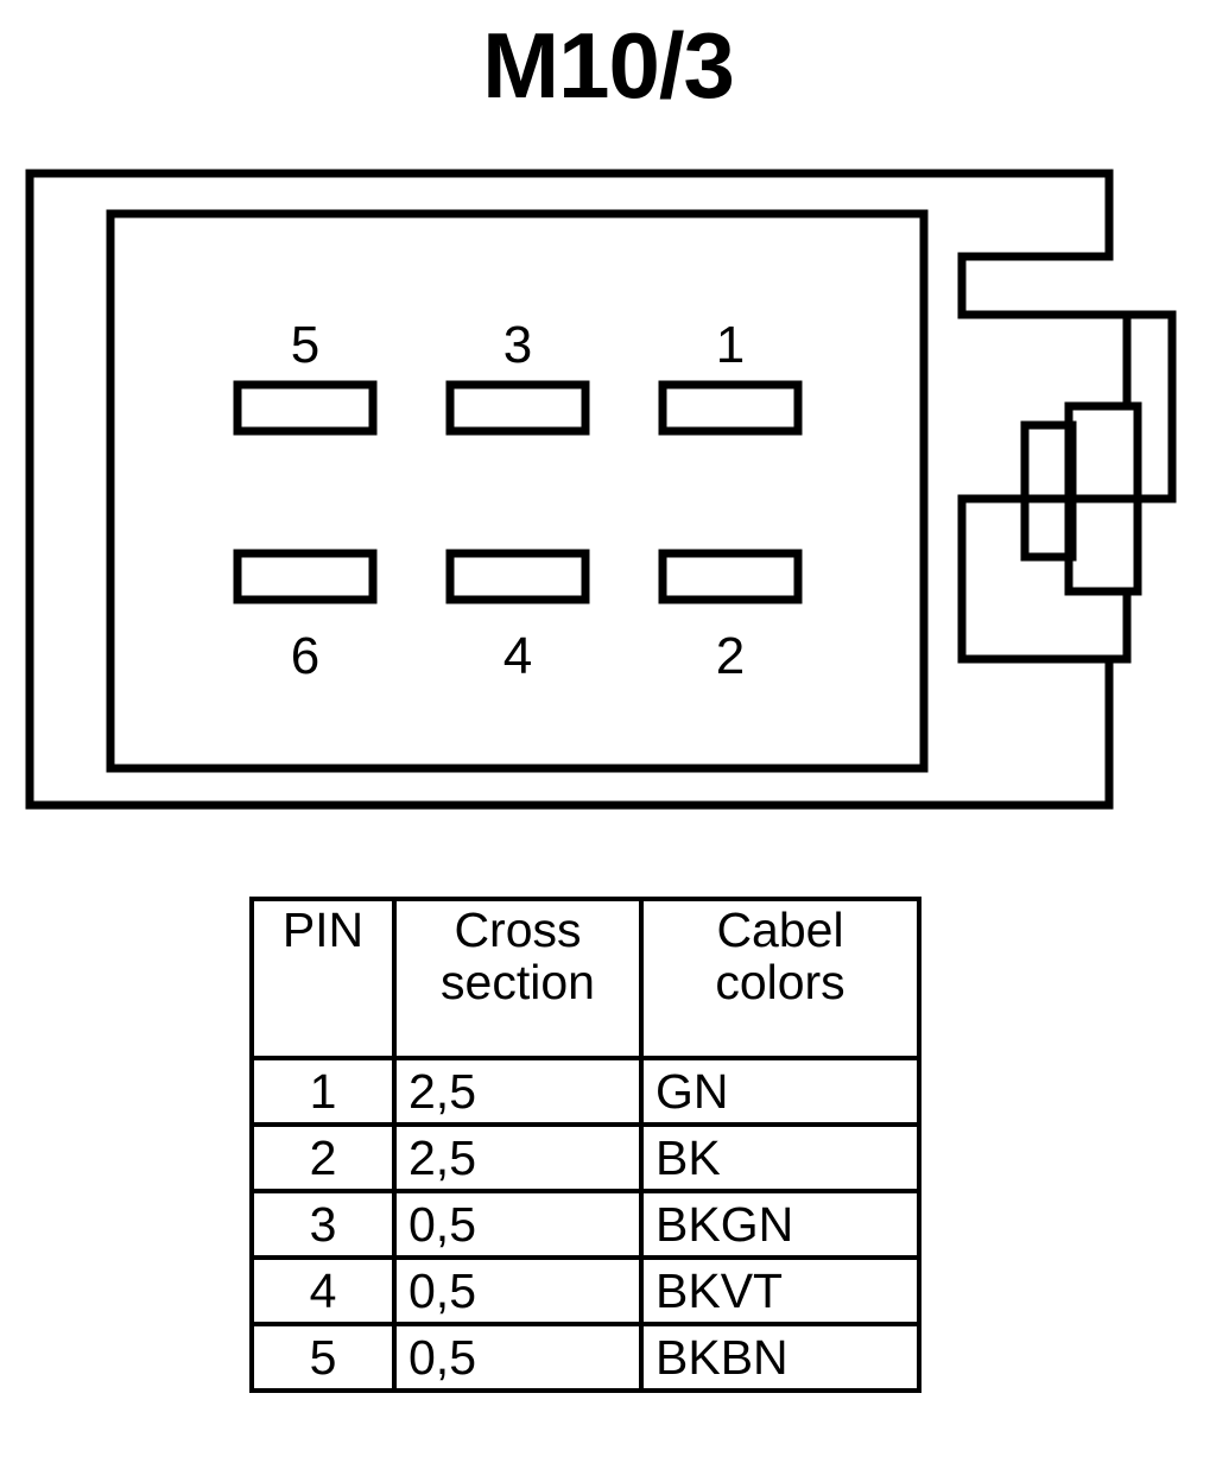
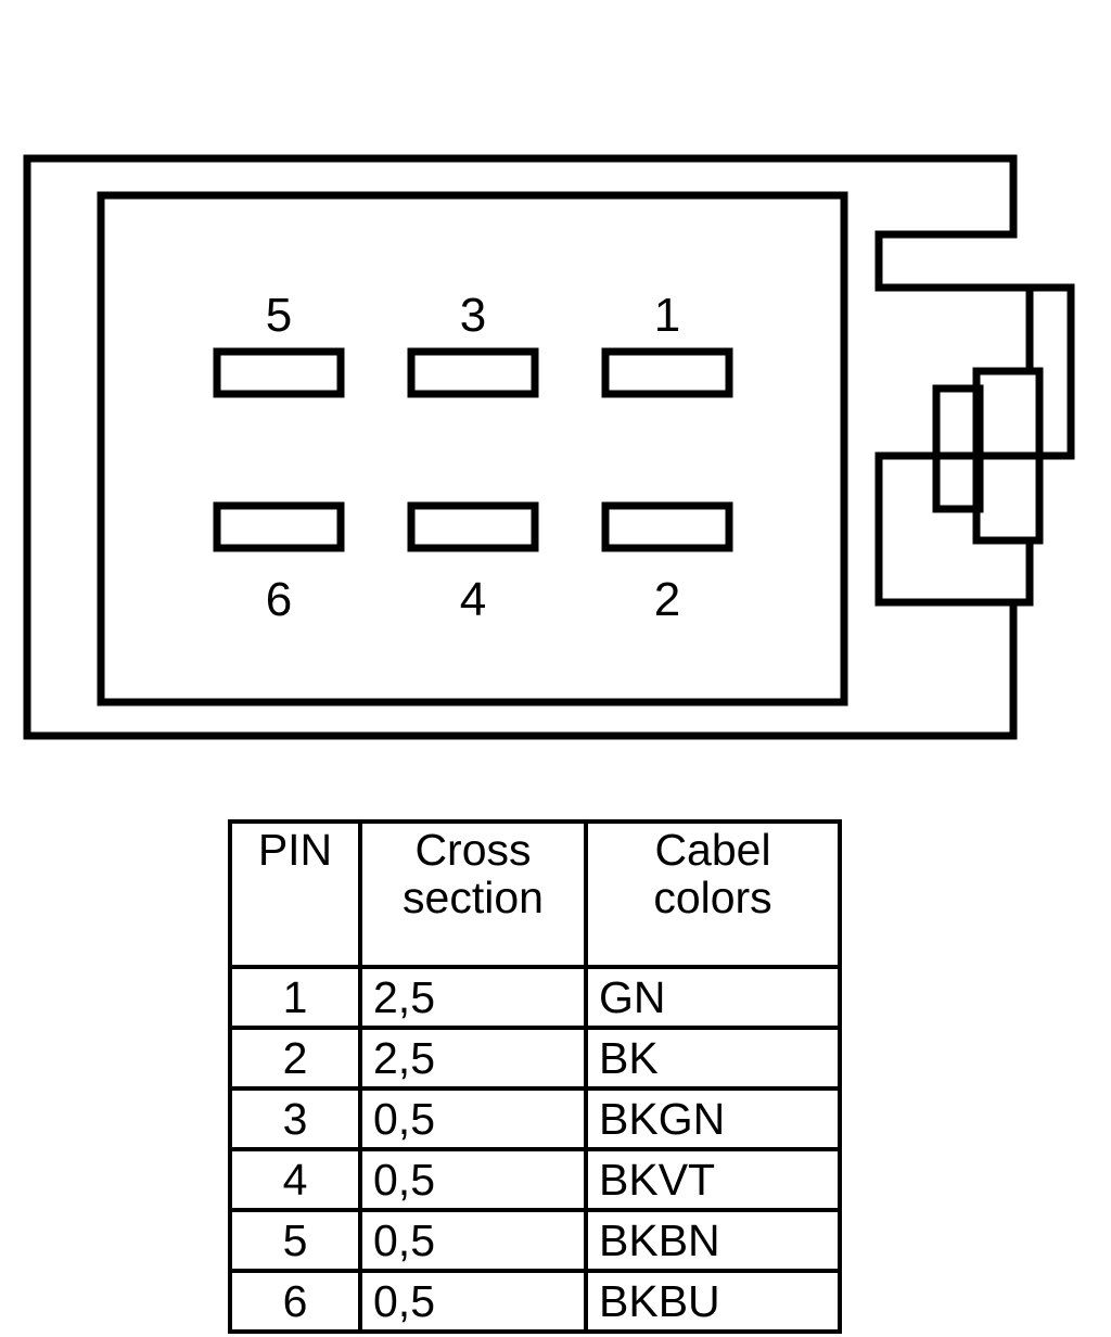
- M10/3
  5
  3
  1
  6
  4
  2
  PIN	Cross section	Cabel colors
  1	2,5	GN
  2	2,5	BK
  3	0,5	BKGN
  4	0,5	BKVT
  5	0,5	BKBN
+ 6	0,5	BKBU
